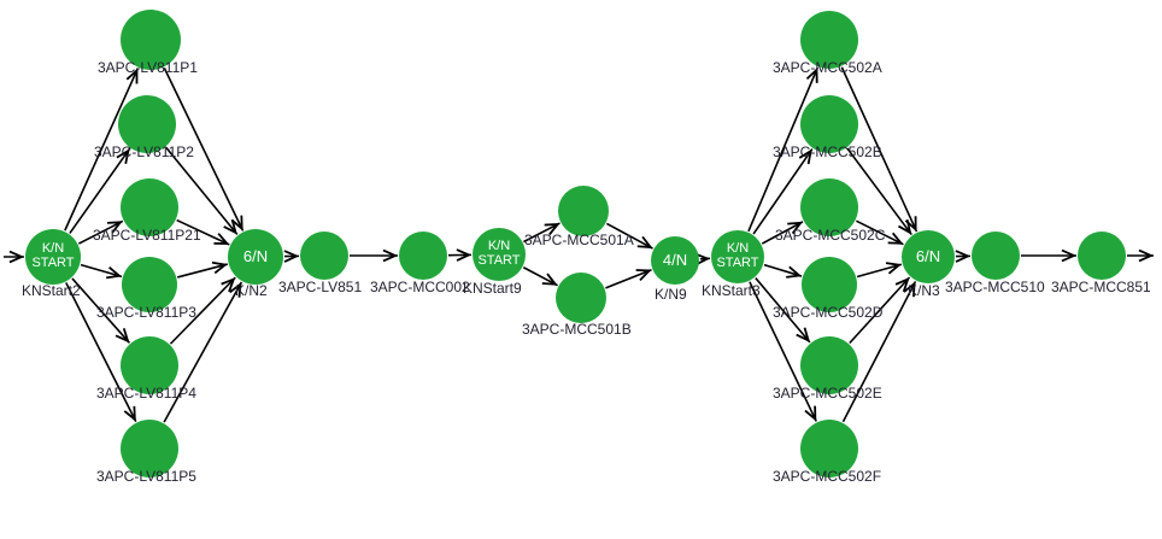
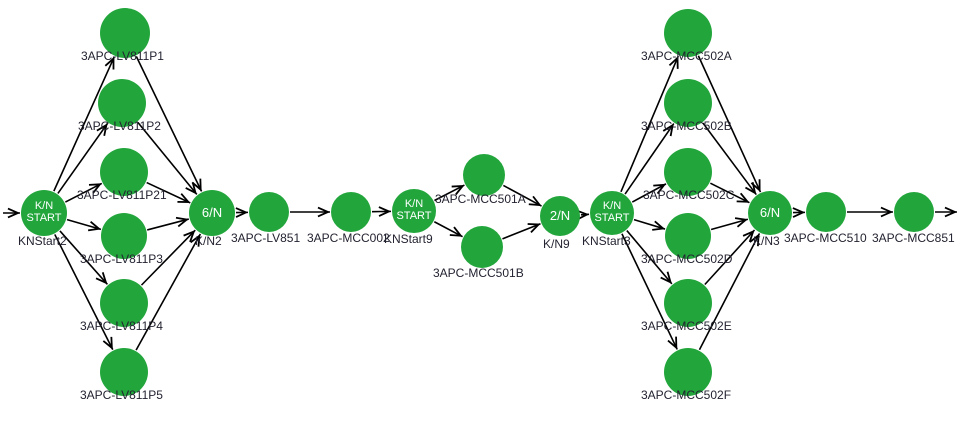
  K/N
  START
  KNStart2
  3APC-LV811P1
  3APC-LV811P2
  3APC-LV811P21
  3APC-LV811P3
  3APC-LV811P4
  3APC-LV811P5
  6/N
  K/N2
  3APC-LV851
  3APC-MCC002
  K/N
  START
  KNStart9
  3APC-MCC501A
  3APC-MCC501B
- 4/N
+ 2/N
  K/N9
  K/N
  START
  KNStart3
  3APC-MCC502A
  3APC-MCC502B
  3APC-MCC502C
  3APC-MCC502D
  3APC-MCC502E
  3APC-MCC502F
  6/N
  K/N3
  3APC-MCC510
  3APC-MCC851
